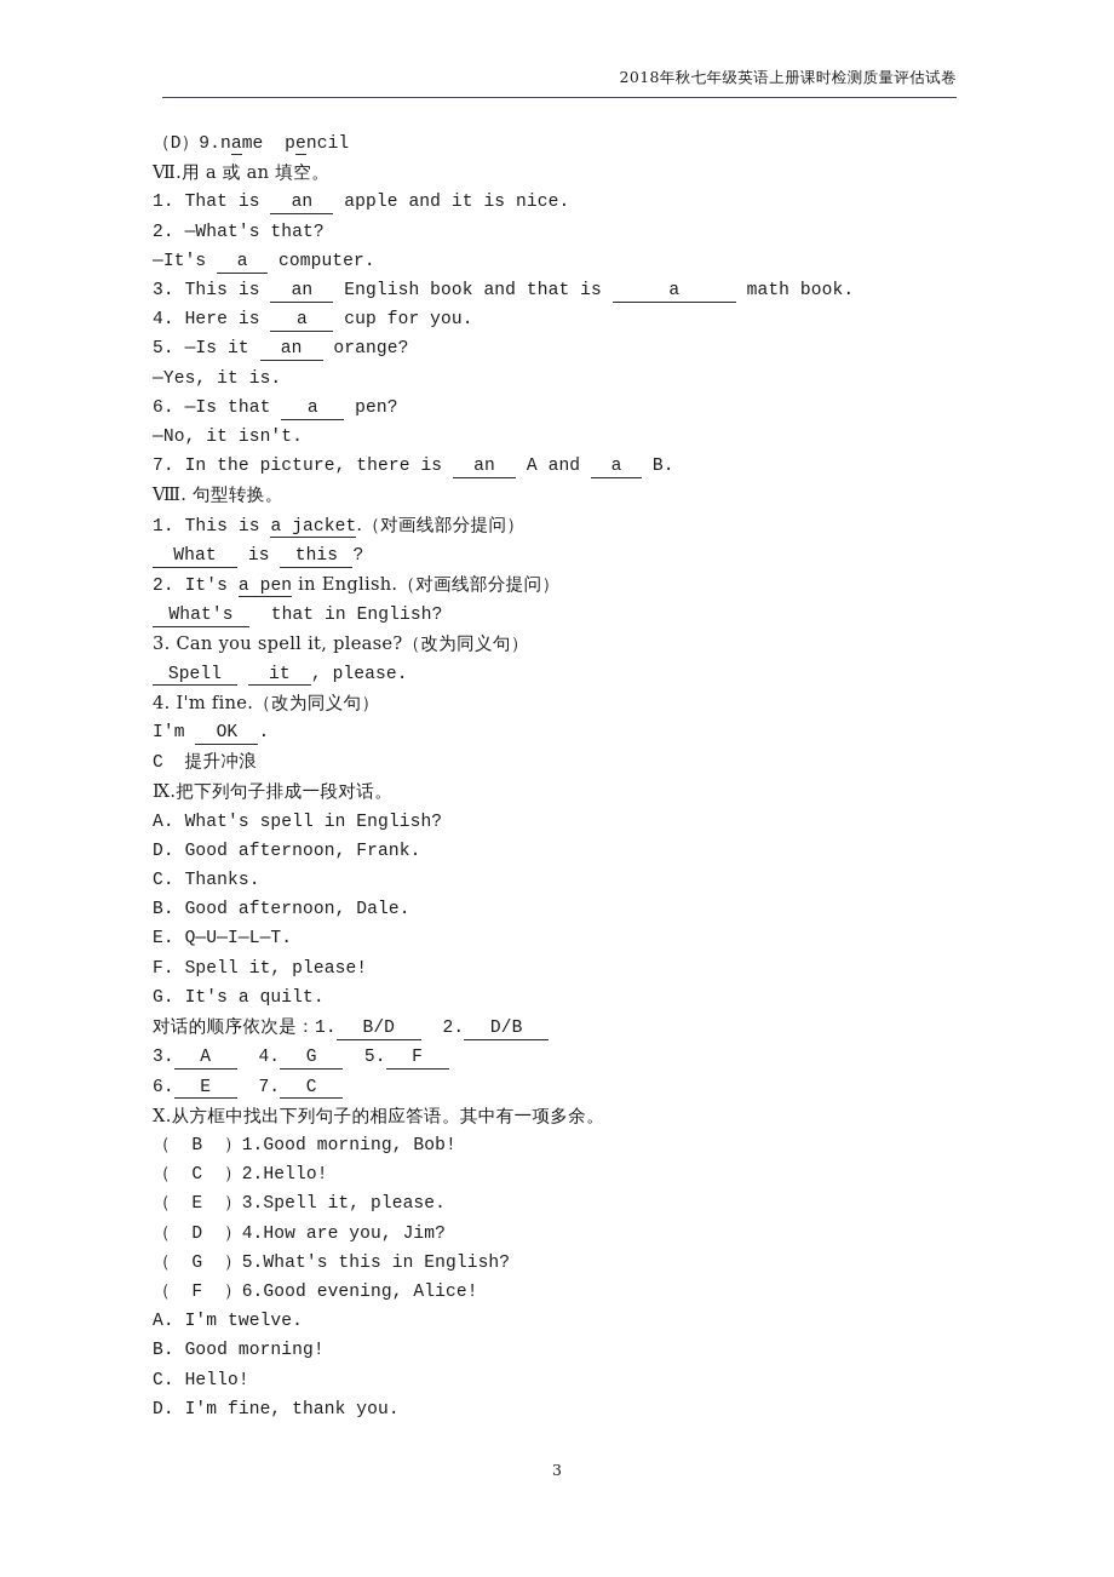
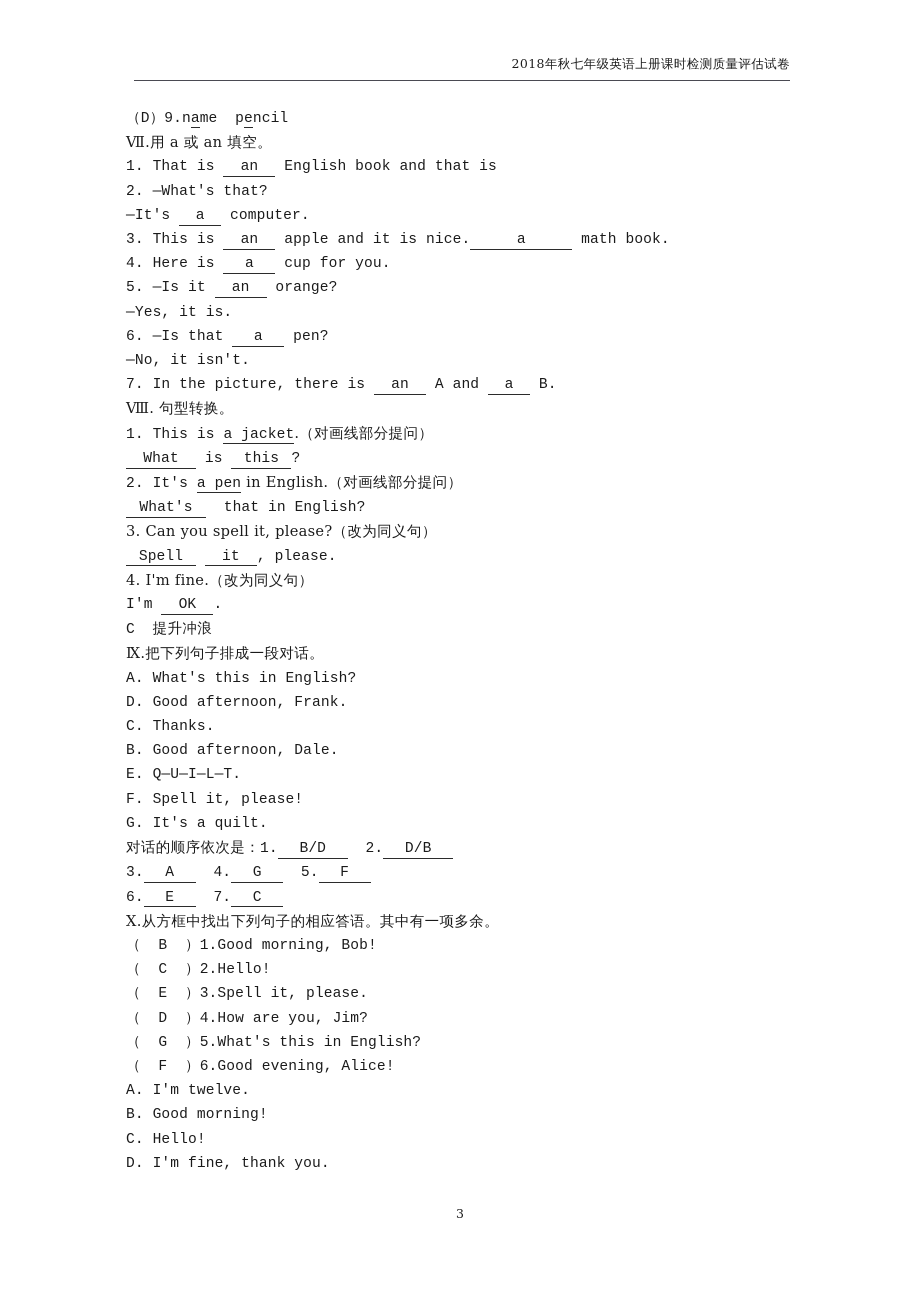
  2018年秋七年级英语上册课时检测质量评估试卷
  （D）9.name pencil
  Ⅶ.用 a 或 an 填空。
- 1. That is an apple and it is nice.
+ 1. That is an English book and that is
  2. —What's that?
  —It's a computer.
- 3. This is an English book and that is a math book.
+ 3. This is an apple and it is nice. a math book.
  4. Here is a cup for you.
  5. —Is it an orange?
  —Yes, it is.
  6. —Is that a pen?
  —No, it isn't.
  7. In the picture, there is an A and a B.
  Ⅷ. 句型转换。
  1. This is a jacket.（对画线部分提问）
  What is this ?
  2. It's a pen in English.（对画线部分提问）
  What's that in English?
  3. Can you spell it, please?（改为同义句）
  Spell it , please.
  4. I'm fine.（改为同义句）
  I'm OK .
  C 提升冲浪
  Ⅸ.把下列句子排成一段对话。
- A. What's spell in English?
+ A. What's this in English?
  D. Good afternoon, Frank.
  C. Thanks.
  B. Good afternoon, Dale.
  E. Q—U—I—L—T.
  F. Spell it, please!
  G. It's a quilt.
  对话的顺序依次是：1. B/D 2. D/B
  3. A 4. G 5. F
  6. E 7. C
  Ⅹ.从方框中找出下列句子的相应答语。其中有一项多余。
  （ B ）1.Good morning, Bob!
  （ C ）2.Hello!
  （ E ）3.Spell it, please.
  （ D ）4.How are you, Jim?
  （ G ）5.What's this in English?
  （ F ）6.Good evening, Alice!
  A. I'm twelve.
  B. Good morning!
  C. Hello!
  D. I'm fine, thank you.
  3
